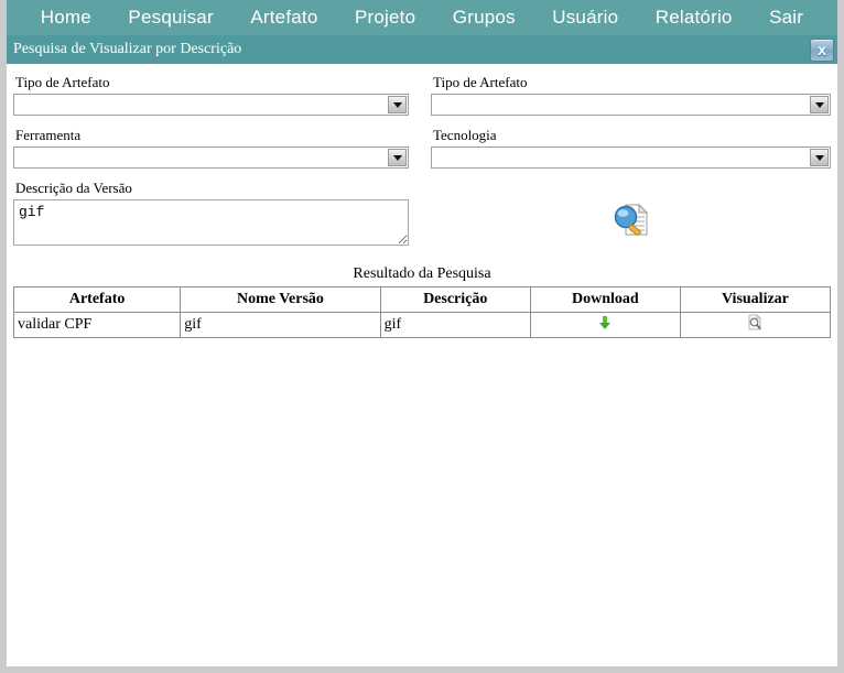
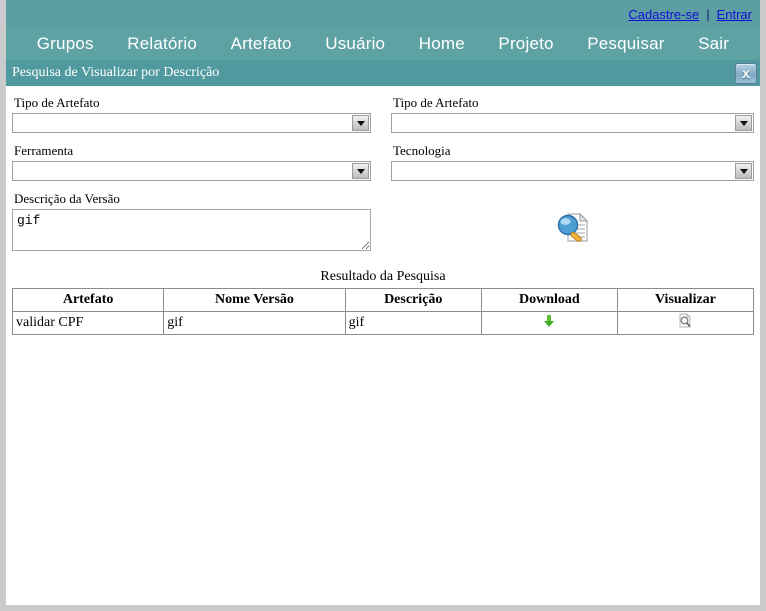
+ Cadastre-se
+ |
+ Entrar
- Home
+ Grupos
- Pesquisar
+ Relatório
  Artefato
- Projeto
+ Usuário
- Grupos
+ Home
- Usuário
+ Projeto
- Relatório
+ Pesquisar
  Sair
  Pesquisa de Visualizar por Descrição
  x
  Tipo de Artefato
  Tipo de Artefato
  Ferramenta
  Tecnologia
  Descrição da Versão
  gif
  Resultado da Pesquisa
  Artefato	Nome Versão	Descrição	Download	Visualizar
  validar CPF	gif	gif
